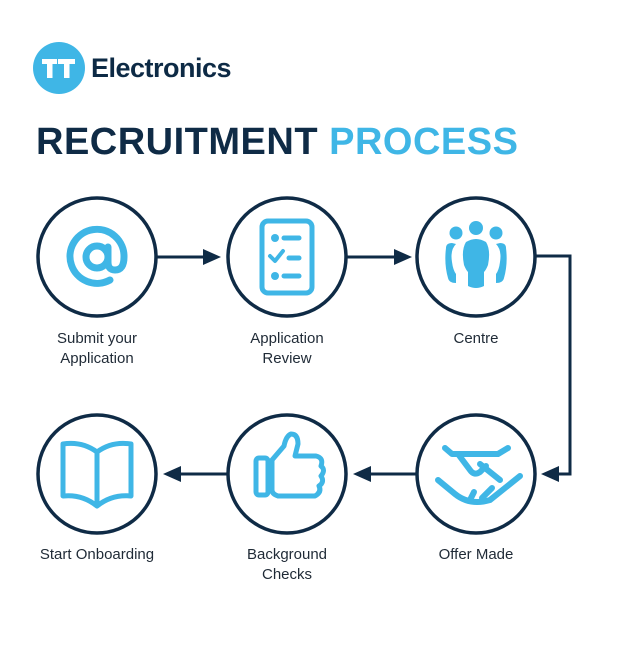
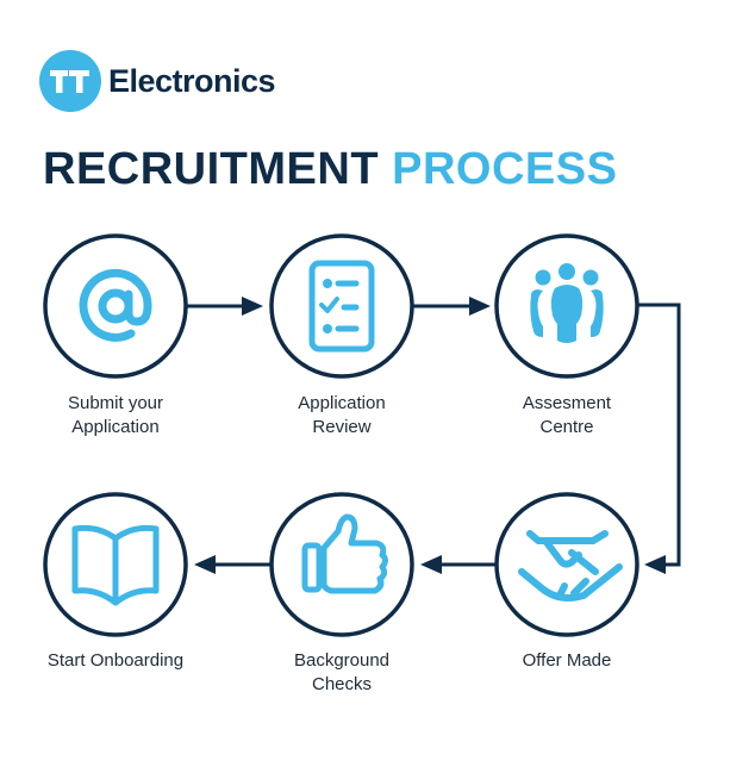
  Electronics
  RECRUITMENT PROCESS
  Submit your
  Application
  Application
  Review
+ Assesment
  Centre
  Offer Made
  Background
  Checks
  Start Onboarding
